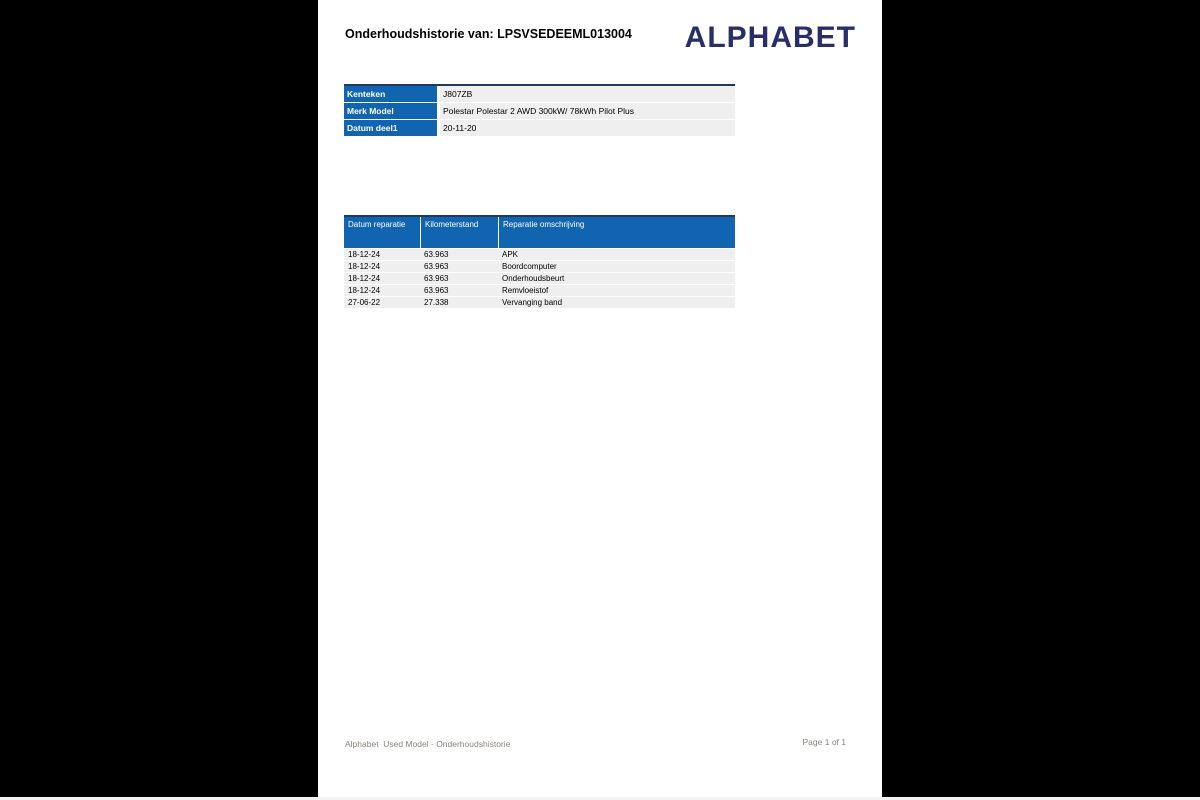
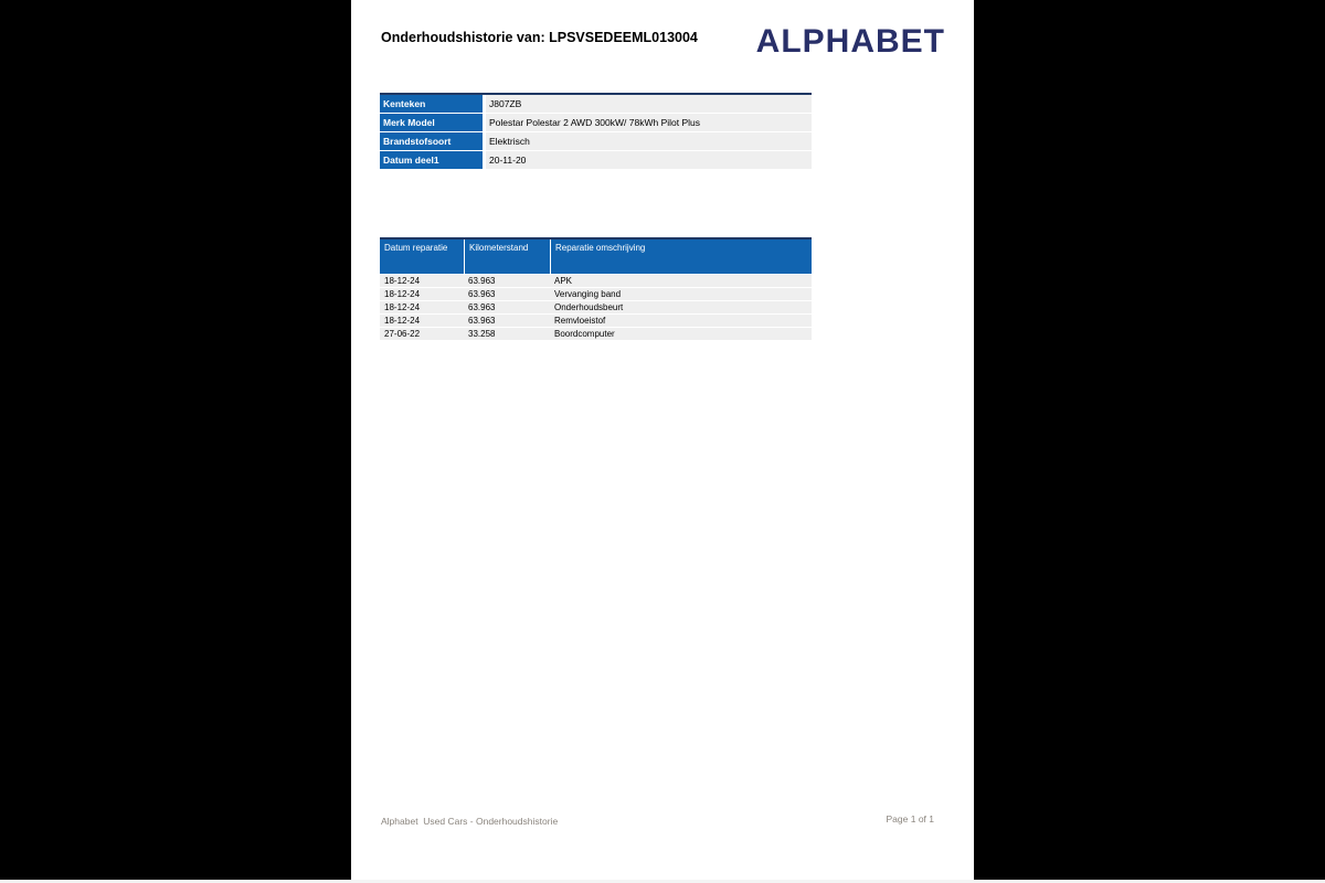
  Onderhoudshistorie van: LPSVSEDEEML013004
  ALPHABET
  Kenteken
  J807ZB
  Merk Model
  Polestar Polestar 2 AWD 300kW/ 78kWh Pilot Plus
+ Brandstofsoort
+ Elektrisch
  Datum deel1
  20-11-20
  Datum reparatie
  Kilometerstand
  Reparatie omschrijving
  18-12-24
  63.963
  APK
  18-12-24
  63.963
- Boordcomputer
+ Vervanging band
  18-12-24
  63.963
  Onderhoudsbeurt
  18-12-24
  63.963
  Remvloeistof
  27-06-22
- 27.338
+ 33.258
- Vervanging band
+ Boordcomputer
- Alphabet Used Model - Onderhoudshistorie
+ Alphabet Used Cars - Onderhoudshistorie
  Page 1 of 1
